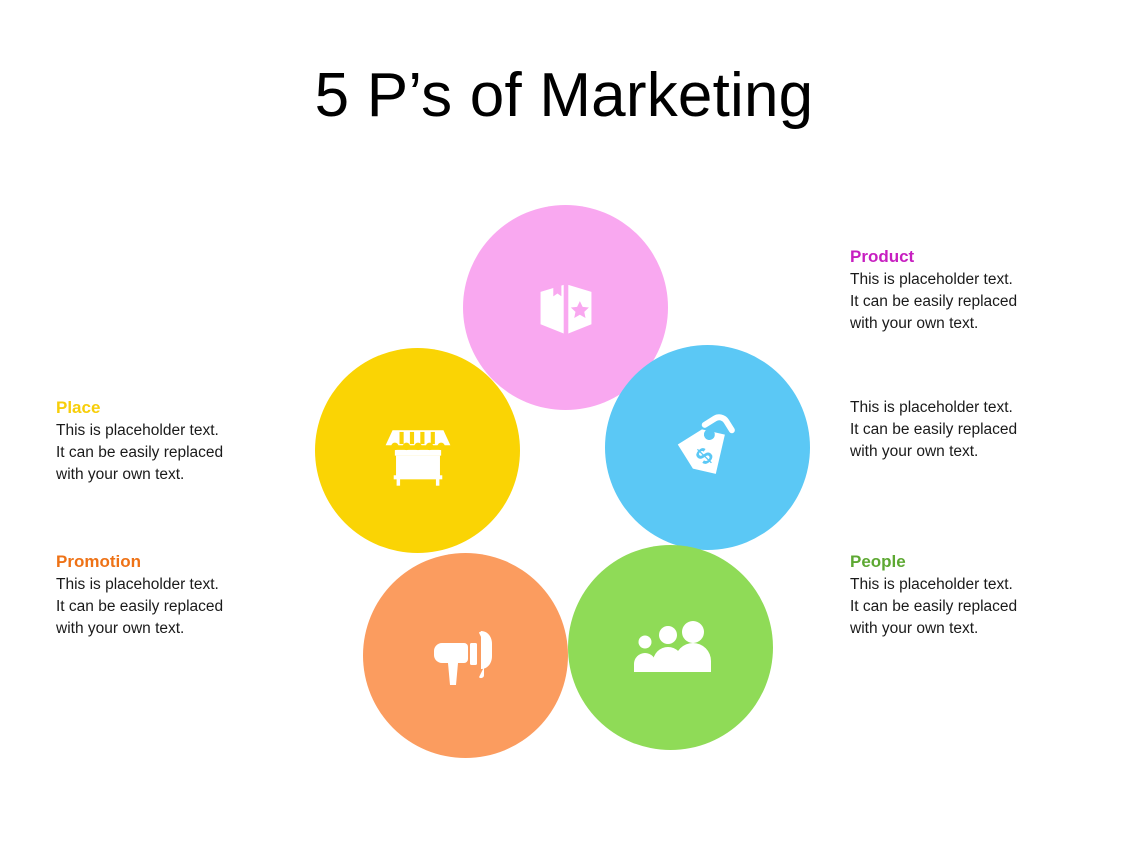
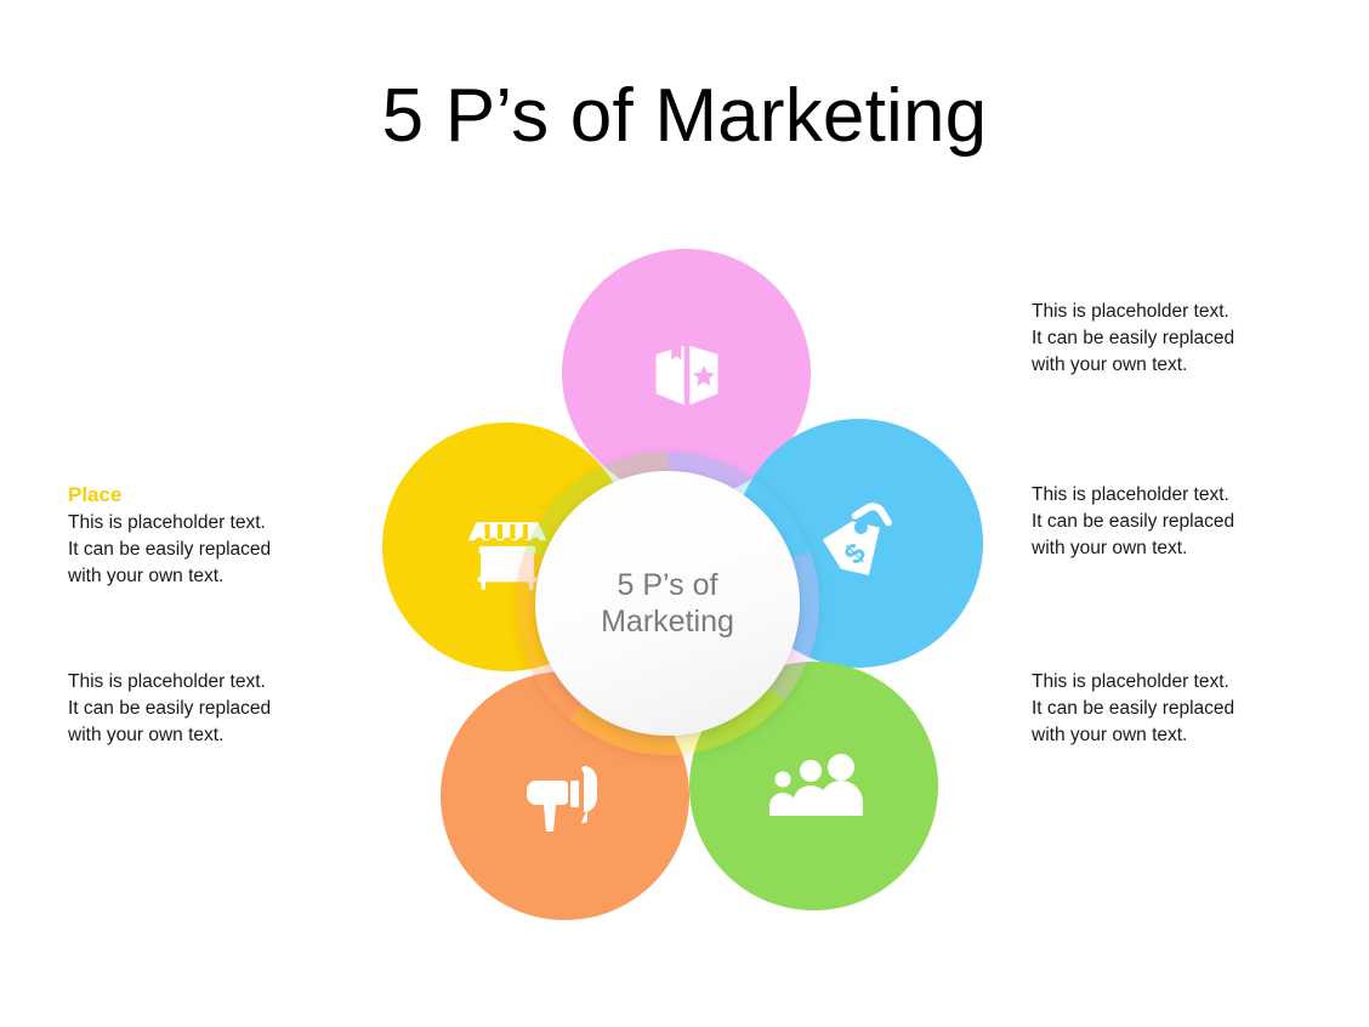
  5 P’s of Marketing
+ 5 P’s of
+ Marketing
  Place
  This is placeholder text.
  It can be easily replaced
  with your own text.
- Promotion
  This is placeholder text.
  It can be easily replaced
  with your own text.
- Product
  This is placeholder text.
  It can be easily replaced
  with your own text.
  This is placeholder text.
  It can be easily replaced
  with your own text.
- People
  This is placeholder text.
  It can be easily replaced
  with your own text.
